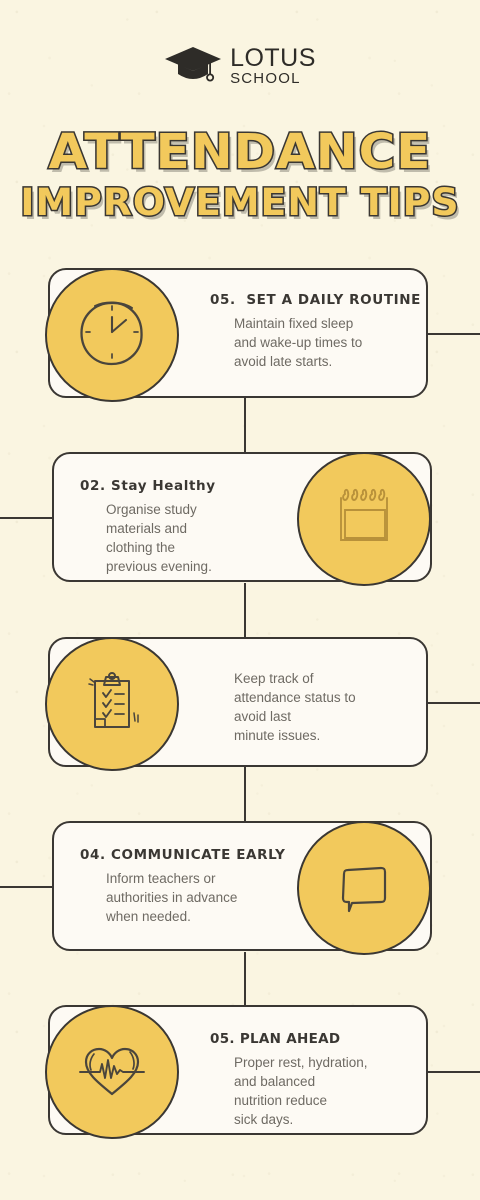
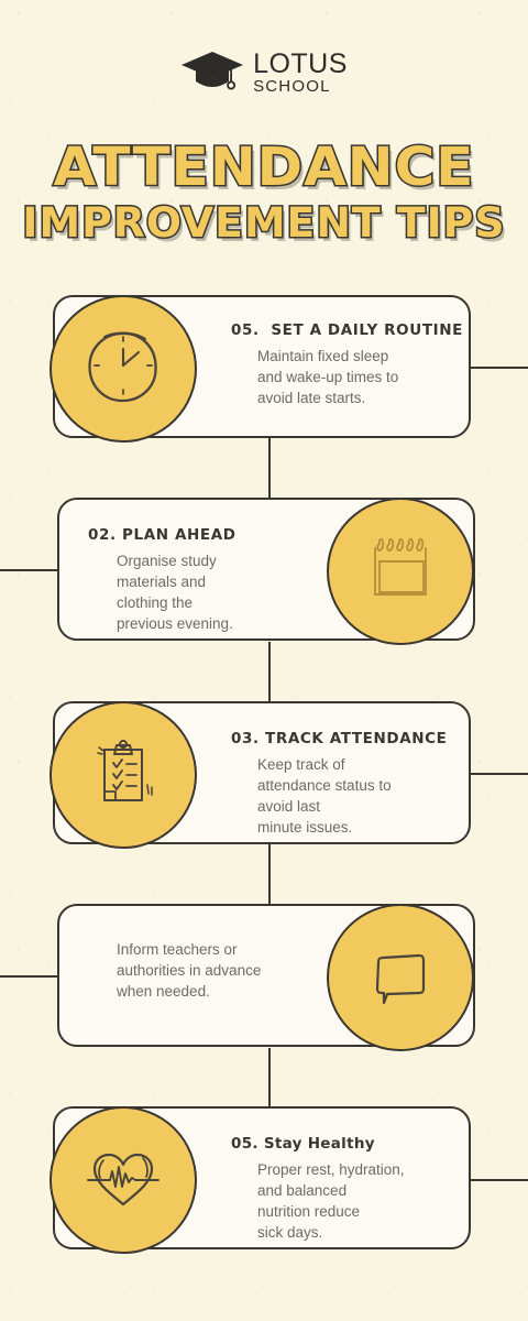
  LOTUS
  SCHOOL
  ATTENDANCE
  IMPROVEMENT TIPS
  05. SET A DAILY ROUTINE
  Maintain fixed sleep
  and wake-up times to
  avoid late starts.
- 02. Stay Healthy
+ 02. PLAN AHEAD
  Organise study
  materials and
  clothing the
  previous evening.
+ 03. TRACK ATTENDANCE
  Keep track of
  attendance status to
  avoid last
  minute issues.
- 04. COMMUNICATE EARLY
  Inform teachers or
  authorities in advance
  when needed.
- 05. PLAN AHEAD
+ 05. Stay Healthy
  Proper rest, hydration,
  and balanced
  nutrition reduce
  sick days.
